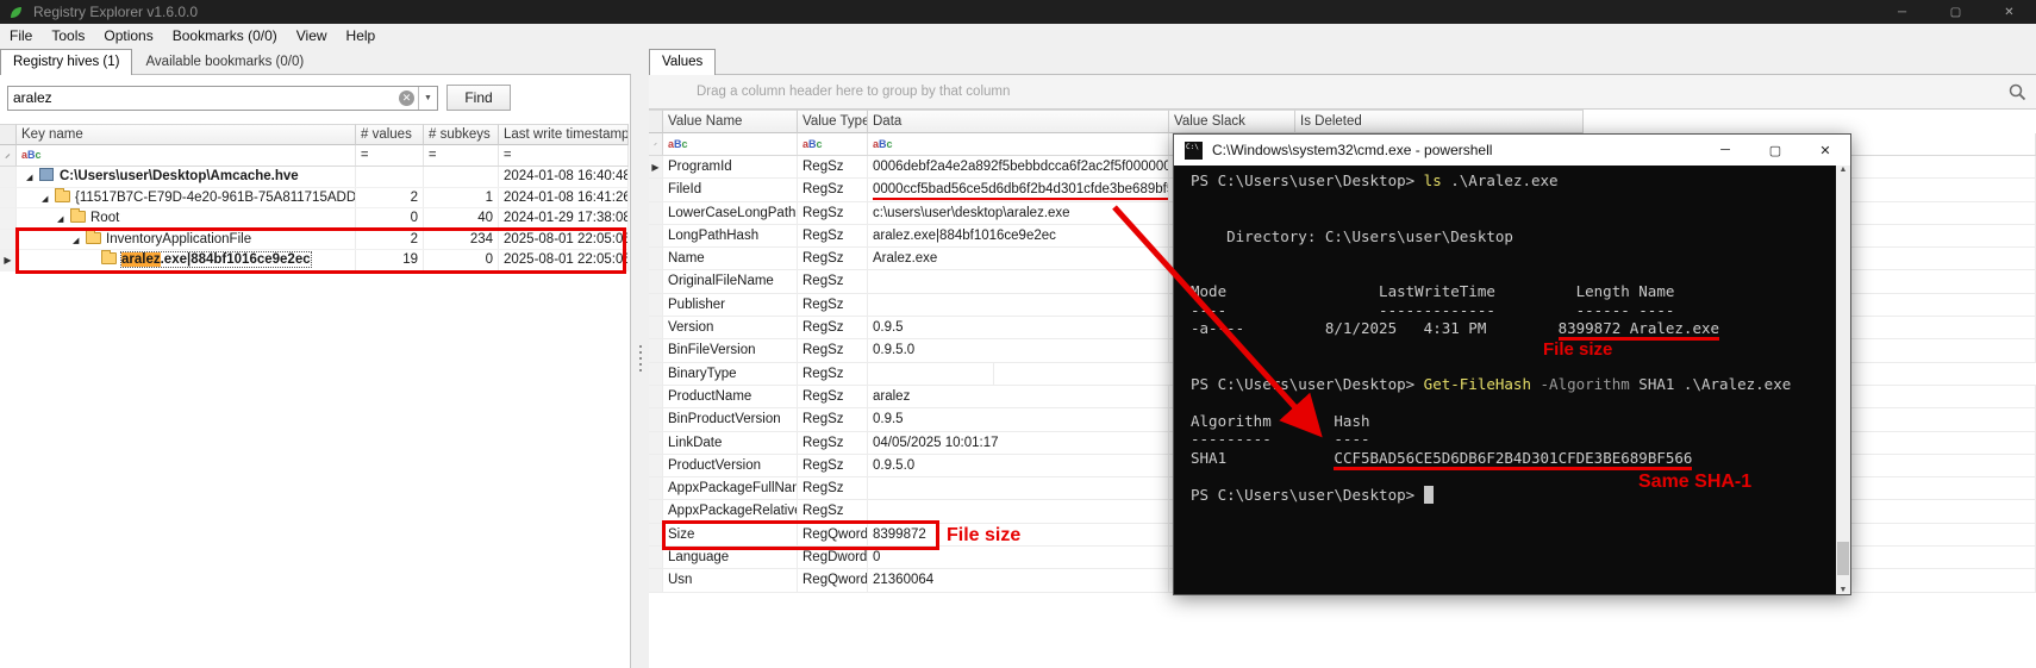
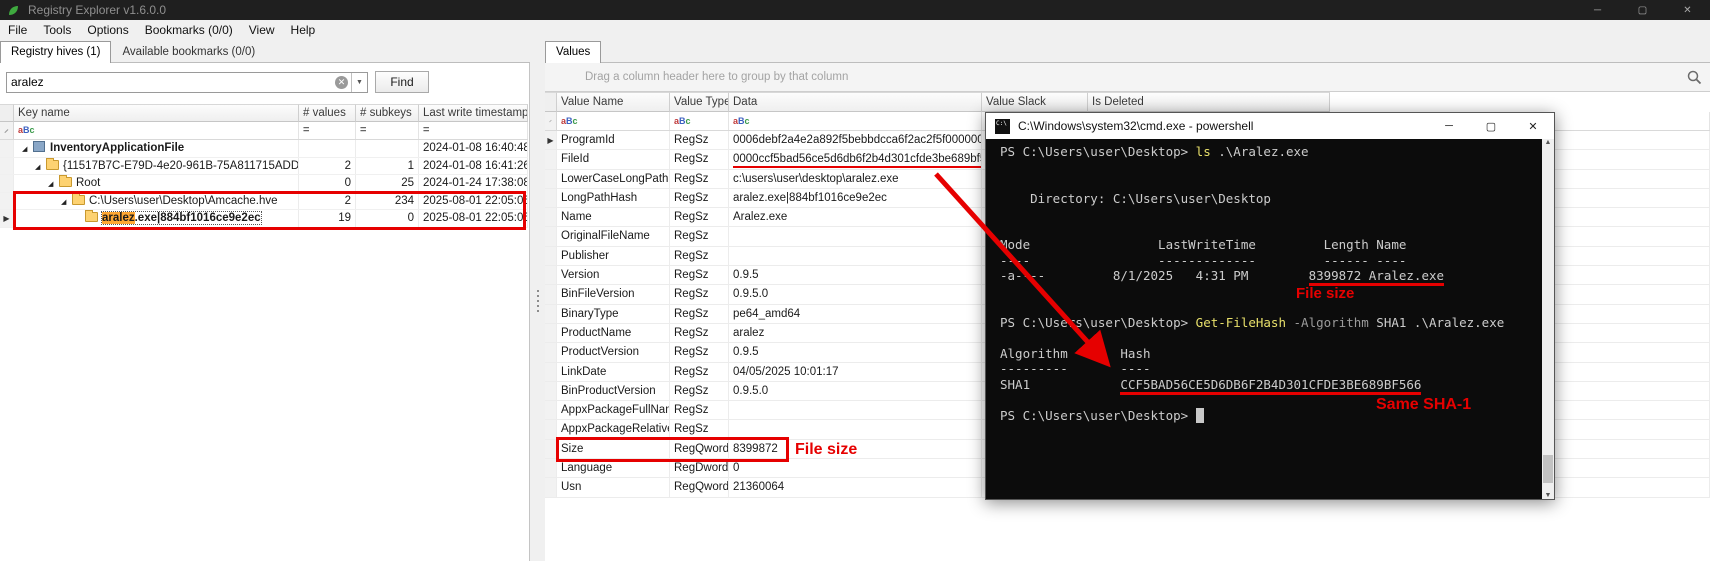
  Registry Explorer v1.6.0.0
  ─
  ▢
  ✕
  File
  Tools
  Options
  Bookmarks (0/0)
  View
  Help
  Registry hives (1)
  Available bookmarks (0/0)
  Values
  aralez
  ✕
  Find
  Key name
  # values
  # subkeys
  Last write timestamp
  aBc
  =
  =
  =
- C:\Users\user\Desktop\Amcache.hve
+ InventoryApplicationFile
  2024-01-08 16:40:48
  {11517B7C-E79D-4e20-961B-75A811715ADD
  2
  1
  2024-01-08 16:41:26
  Root
  0
- 40
+ 25
- 2024-01-29 17:38:08
+ 2024-01-24 17:38:08
- InventoryApplicationFile
+ C:\Users\user\Desktop\Amcache.hve
  2
  234
  2025-08-01 22:05:06
  ▶
  aralez.exe|884bf1016ce9e2ec
  19
  0
  2025-08-01 22:05:06
  Drag a column header here to group by that column
  Value Name
  Value Type
  Data
  Value Slack
  Is Deleted
  aBc
  aBc
  aBc
  ▶
  ProgramId
  RegSz
  0006debf2a4e2a892f5bebbdcca6f2ac2f5f000000
  FileId
  RegSz
  0000ccf5bad56ce5d6db6f2b4d301cfde3be689bf
  LowerCaseLongPath
  RegSz
  c:\users\user\desktop\aralez.exe
  LongPathHash
  RegSz
  aralez.exe|884bf1016ce9e2ec
  Name
  RegSz
  Aralez.exe
  OriginalFileName
  RegSz
  Publisher
  RegSz
  Version
  RegSz
  0.9.5
  BinFileVersion
  RegSz
  0.9.5.0
  BinaryType
  RegSz
+ pe64_amd64
  ProductName
  RegSz
  aralez
- BinProductVersion
+ ProductVersion
  RegSz
  0.9.5
  LinkDate
  RegSz
  04/05/2025 10:01:17
- ProductVersion
+ BinProductVersion
  RegSz
  0.9.5.0
  AppxPackageFullNam
  RegSz
  AppxPackageRelativ
  RegSz
  Size
  RegQword
  8399872
  Language
  RegDword
  0
  Usn
  RegQword
  21360064
  C:\Windows\system32\cmd.exe - powershell
  ─
  ▢
  ✕
  PS C:\Users\user\Desktop> ls .\Aralez.exe
  Directory: C:\Users\user\Desktop
  Mode LastWriteTime Length Name
  --- ------------- ------ ----
  -a--- 8/1/2025 4:31 PM 8399872 Aralez.exe
  PS C:\Uses\user\Desktop> Get-FileHash -Algorithm SHA1 .\Aralez.exe
  Algorithm Hash
  --------- ----
  SHA1 CCF5BAD56CE5D6DB6F2B4D301CFDE3BE689BF566
  PS C:\Users\user\Desktop>
  File size
  File size
  Same SHA-1
